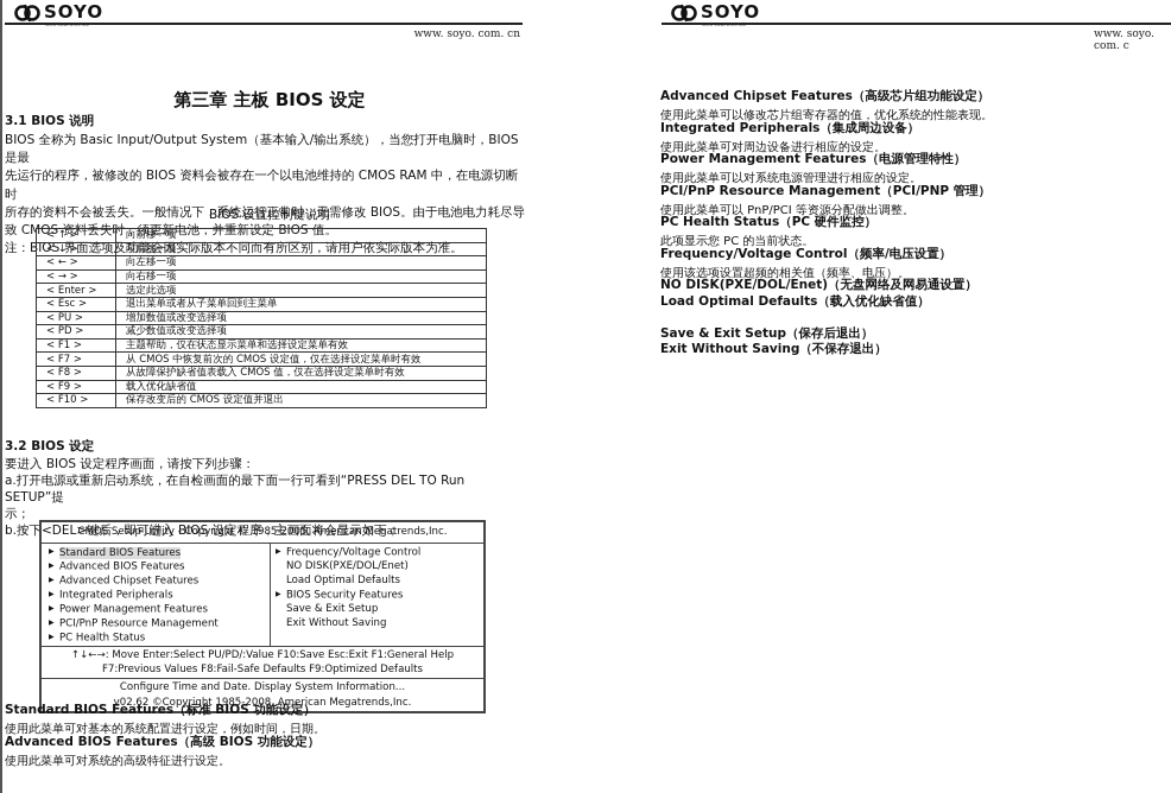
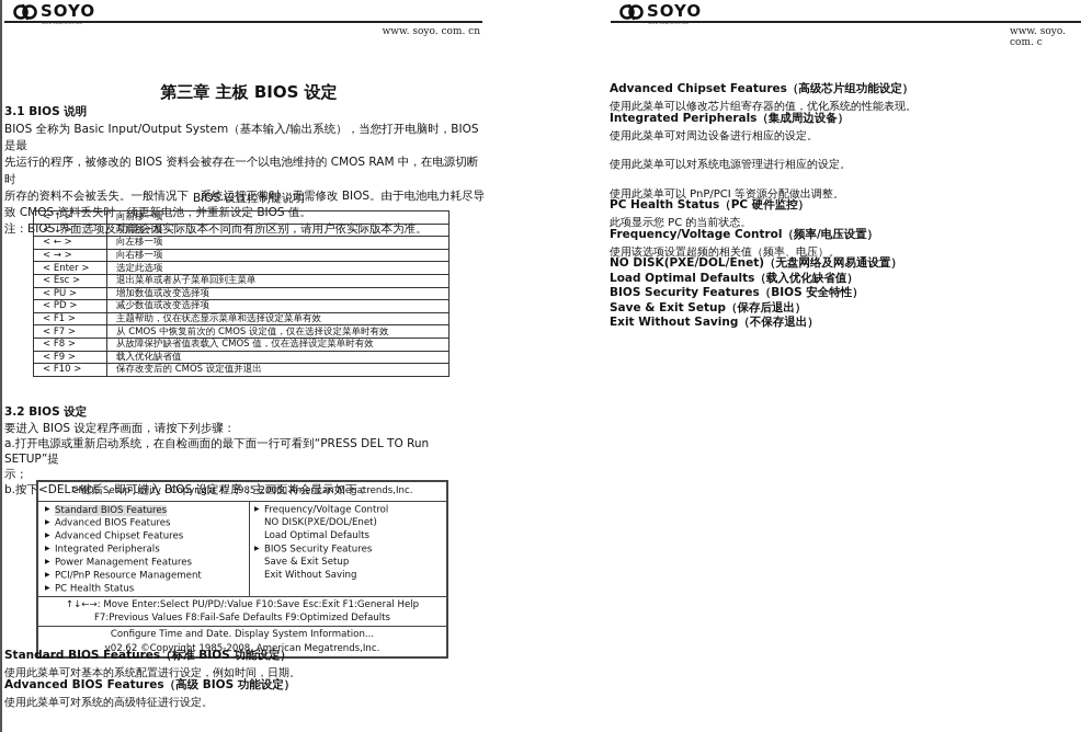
  SOYO
  www. soyo. com. cn
  第三章 主板 BIOS 设定
  3.1 BIOS 说明
  BIOS 全称为 Basic Input/Output System（基本输入/输出系统），当您打开电脑时，BIOS 是最
  先运行的程序，被修改的 BIOS 资料会被存在一个以电池维持的 CMOS RAM 中，在电源切断时
  所存的资料不会被丢失。一般情况下，系统运行正常时，无需修改 BIOS。由于电池电力耗尽导
  致 CMOS 资料丢失时，须更新电池，并重新设定 BIOS 值。
  注：BIOS 界面选项及功能会因实际版本不同而有所区别，请用户依实际版本为准。
  BIOS 设置控制键说明
  < ↑ >	向前移一项
  < ↓ >	向后移一项
  < ← >	向左移一项
  < → >	向右移一项
  < Enter >	选定此选项
  < Esc >	退出菜单或者从子菜单回到主菜单
  < PU >	增加数值或改变选择项
  < PD >	减少数值或改变选择项
  < F1 >	主题帮助，仅在状态显示菜单和选择设定菜单有效
  < F7 >	从 CMOS 中恢复前次的 CMOS 设定值，仅在选择设定菜单时有效
  < F8 >	从故障保护缺省值表载入 CMOS 值，仅在选择设定菜单时有效
  < F9 >	载入优化缺省值
  < F10 >	保存改变后的 CMOS 设定值并退出
  3.2 BIOS 设定
  要进入 BIOS 设定程序画面，请按下列步骤：
  a.打开电源或重新启动系统，在自检画面的最下面一行可看到“PRESS DEL TO Run SETUP”提
  示；
  b.按下<DEL>键后，即可进入 BIOS 设定程序，主画面将会显示如下；
  CMOS Setup Utility - Copyright © 1985-2005, American Megatrends,Inc.
  Standard BIOS Features
  Advanced BIOS Features
  Advanced Chipset Features
  Integrated Peripherals
  Power Management Features
  PCI/PnP Resource Management
  PC Health Status
  Frequency/Voltage Control
  NO DISK(PXE/DOL/Enet)
  Load Optimal Defaults
  BIOS Security Features
  Save & Exit Setup
  Exit Without Saving
  ↑↓←→: Move Enter:Select PU/PD/:Value F10:Save Esc:Exit F1:General Help
  F7:Previous Values F8:Fail-Safe Defaults F9:Optimized Defaults
  Configure Time and Date. Display System Information...
  v02.62 ©Copyright 1985-2008, American Megatrends,Inc.
  Standard BIOS Features（标准 BIOS 功能设定）
  使用此菜单可对基本的系统配置进行设定，例如时间，日期。
  Advanced BIOS Features（高级 BIOS 功能设定）
  使用此菜单可对系统的高级特征进行设定。
  SOYO
  www. soyo. com. c
  Advanced Chipset Features（高级芯片组功能设定）
  使用此菜单可以修改芯片组寄存器的值，优化系统的性能表现。
  Integrated Peripherals（集成周边设备）
  使用此菜单可对周边设备进行相应的设定。
- Power Management Features（电源管理特性）
  使用此菜单可以对系统电源管理进行相应的设定。
- PCI/PnP Resource Management（PCI/PNP 管理）
  使用此菜单可以 PnP/PCI 等资源分配做出调整。
  PC Health Status（PC 硬件监控）
  此项显示您 PC 的当前状态。
  Frequency/Voltage Control（频率/电压设置）
  使用该选项设置超频的相关值（频率、电压）。
  NO DISK(PXE/DOL/Enet)（无盘网络及网易通设置）
  Load Optimal Defaults（载入优化缺省值）
+ BIOS Security Features（BIOS 安全特性）
  Save & Exit Setup（保存后退出）
  Exit Without Saving（不保存退出）
